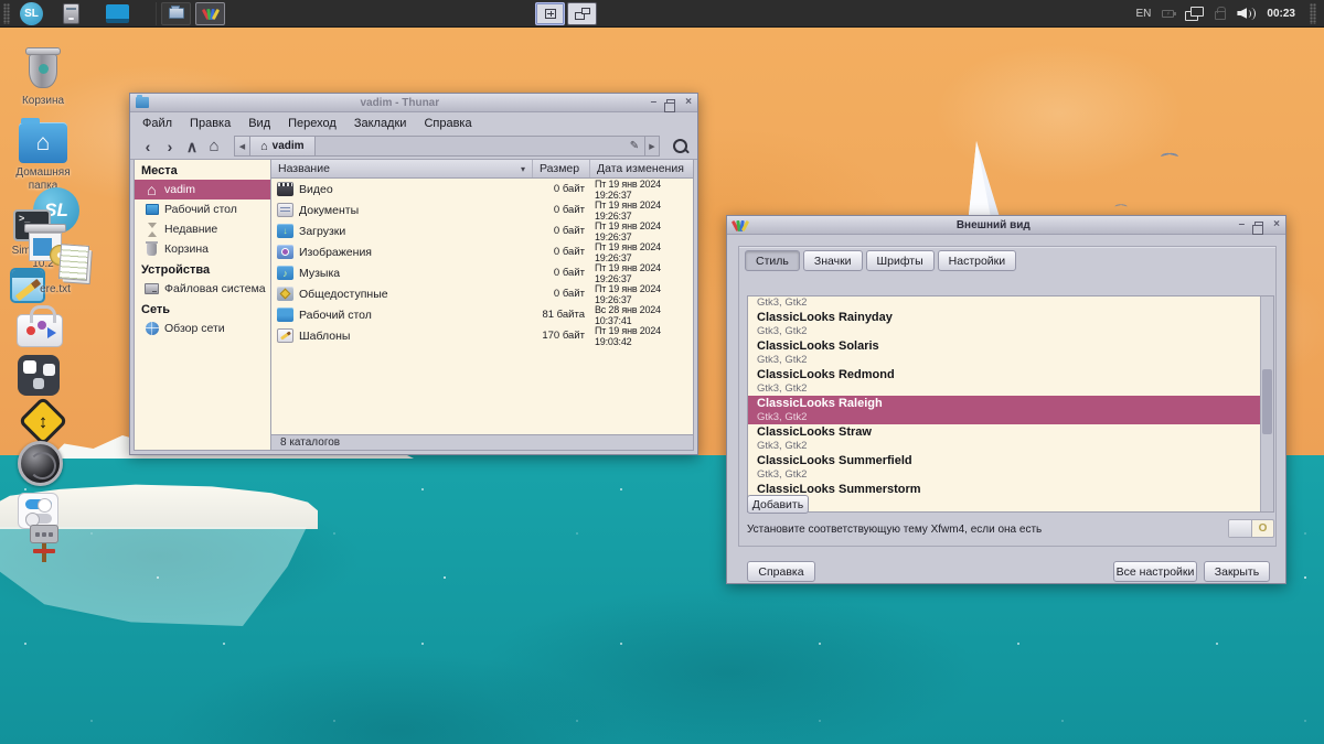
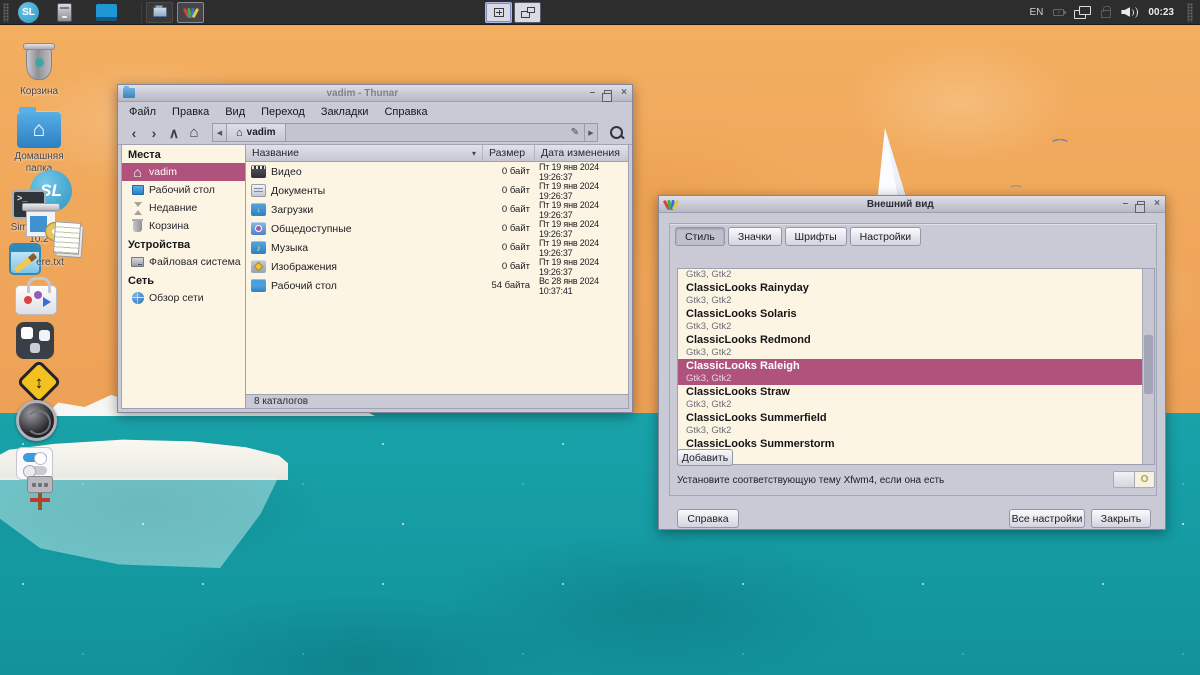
  SL
  EN
  00:23
  Корзина
  ⌂
  Домашняя папка
  SL
  >_
  ere.txt
  vadim - Thunar
  –
  ×
  Файл
  Правка
  Вид
  Переход
  Закладки
  Справка
  ‹
  ›
  ∧
  ⌂
  ⌂
  vadim
  ✎
  Места
  ⌂
  vadim
  Рабочий стол
  Недавние
  Корзина
  Устройства
  Файловая система
  Сеть
  Обзор сети
  Название
  ▾
  Размер
  Дата изменения
  Видео
  0 байт
  Пт 19 янв 2024 19:26:37
  Документы
  0 байт
  Пт 19 янв 2024 19:26:37
  Загрузки
  0 байт
  Пт 19 янв 2024 19:26:37
- Изображения
+ Общедоступные
  0 байт
  Пт 19 янв 2024 19:26:37
  Музыка
  0 байт
  Пт 19 янв 2024 19:26:37
- Общедоступные
+ Изображения
  0 байт
  Пт 19 янв 2024 19:26:37
  Рабочий стол
- 81 байта
+ 54 байта
  Вс 28 янв 2024 10:37:41
- Шаблоны
- 170 байт
- Пт 19 янв 2024 19:03:42
  8 каталогов
  Внешний вид
  –
  ×
  Стиль
  Значки
  Шрифты
  Настройки
  Gtk3, Gtk2
  ClassicLooks Rainyday
  Gtk3, Gtk2
  ClassicLooks Solaris
  Gtk3, Gtk2
  ClassicLooks Redmond
  Gtk3, Gtk2
  ClassicLooks Raleigh
  Gtk3, Gtk2
  ClassicLooks Straw
  Gtk3, Gtk2
  ClassicLooks Summerfield
  Gtk3, Gtk2
  ClassicLooks Summerstorm
  Добавить
  Установите соответствующую тему Xfwm4, если она есть
  O
  Справка
  Все настройки
  Закрыть
